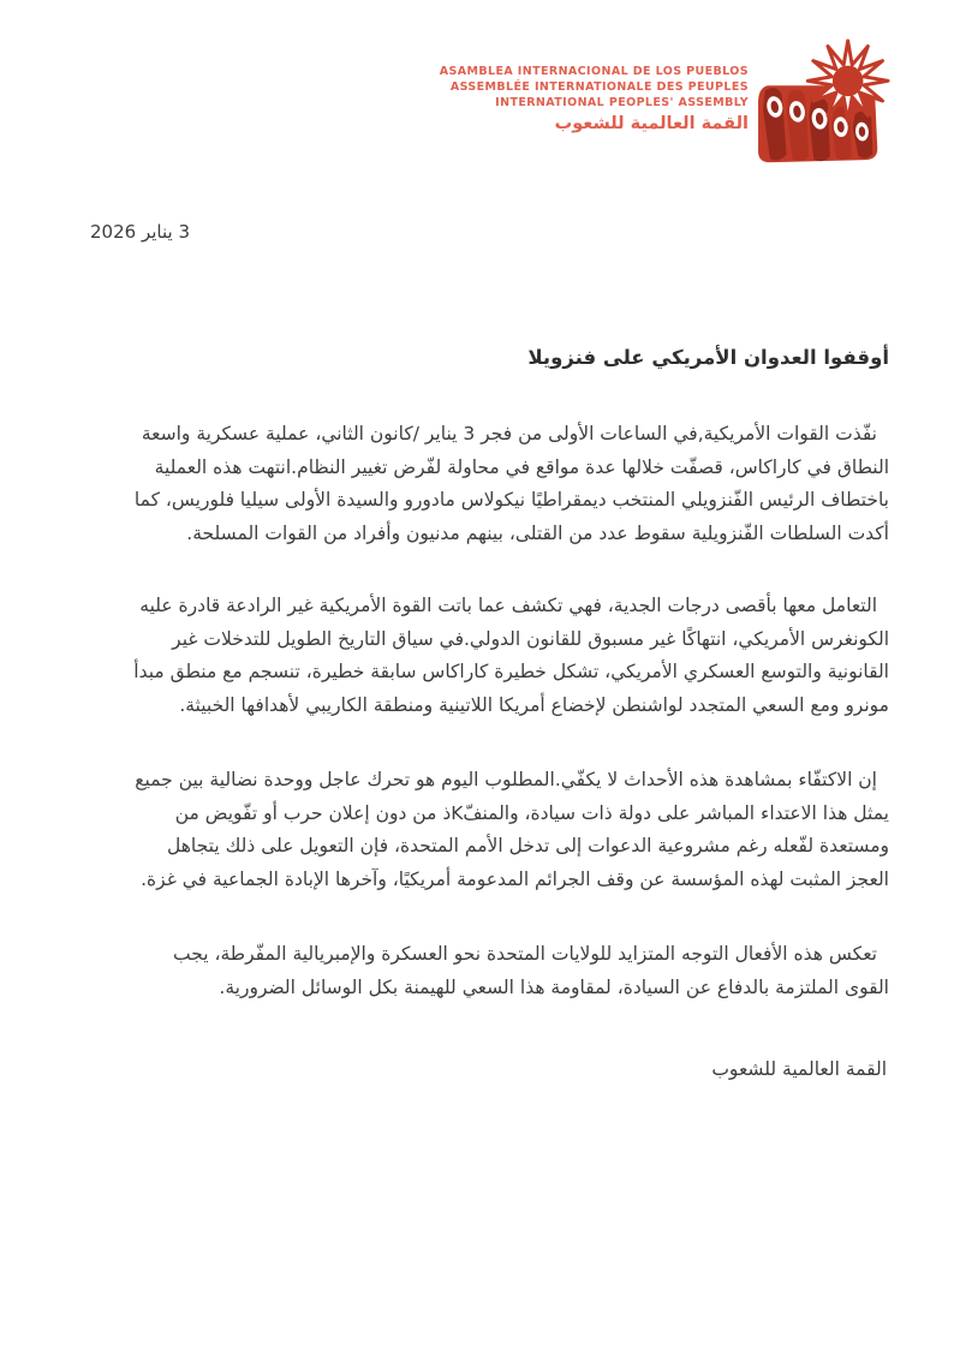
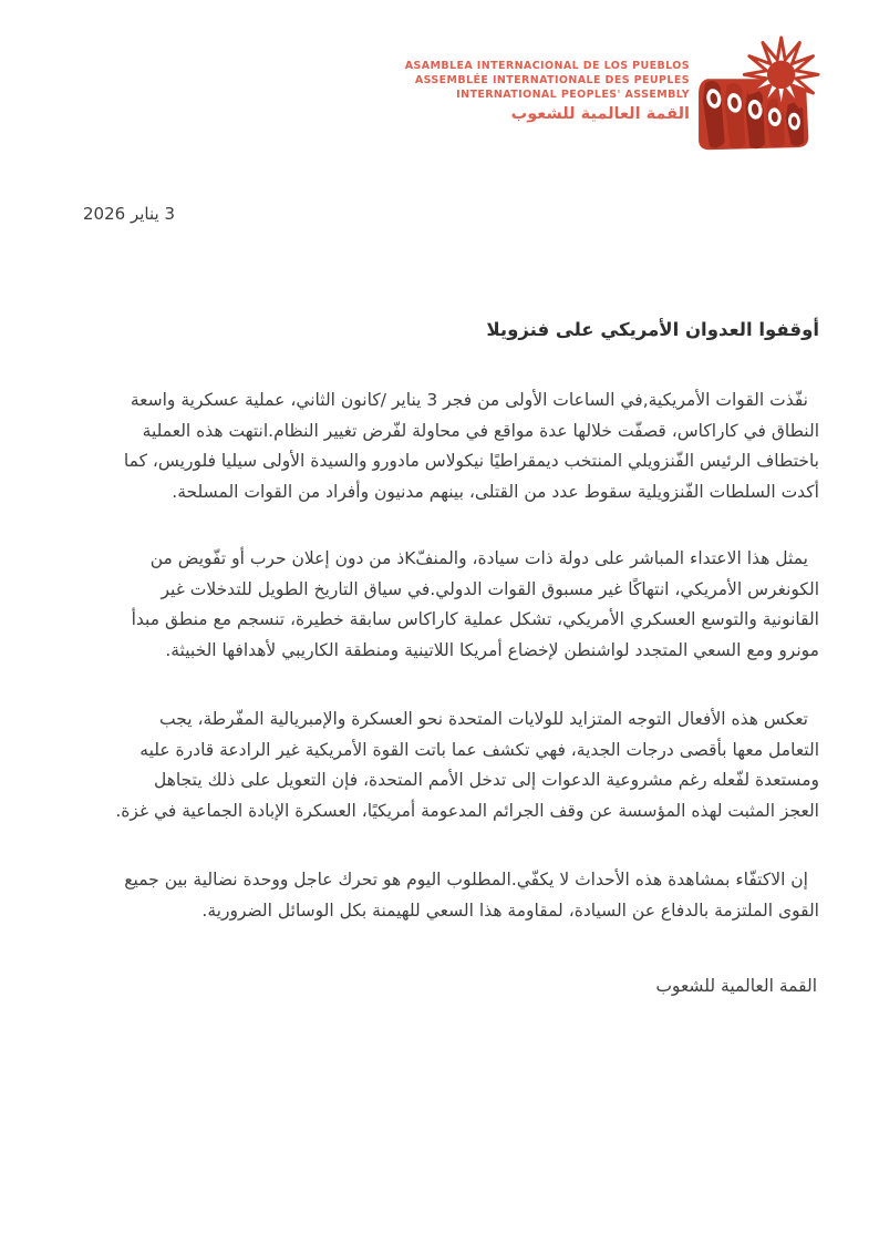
  ASAMBLEA INTERNACIONAL DE LOS PUEBLOS
  ASSEMBLÉE INTERNATIONALE DES PEUPLES
  INTERNATIONAL PEOPLES' ASSEMBLY
  القمة العالمية للشعوب
  3 يناير 2026
  أوقفوا العدوان الأمريكي على فنزويلا
  نفّذت القوات الأمريكية,في الساعات الأولى من فجر 3 يناير /كانون الثاني، عملية عسكرية واسعة
  النطاق في كاراكاس، قصفّت خلالها عدة مواقع في محاولة لفّرض تغيير النظام.انتهت هذه العملية
  باختطاف الرئيس الفّنزويلي المنتخب ديمقراطيًا نيكولاس مادورو والسيدة الأولى سيليا فلوريس، كما
  أكدت السلطات الفّنزويلية سقوط عدد من القتلى، بينهم مدنيون وأفراد من القوات المسلحة.
- التعامل معها بأقصى درجات الجدية، فهي تكشف عما باتت القوة الأمريكية غير الرادعة قادرة عليه
+ يمثل هذا الاعتداء المباشر على دولة ذات سيادة، والمنفّKذ من دون إعلان حرب أو تفّويض من
- الكونغرس الأمريكي، انتهاكًا غير مسبوق للقانون الدولي.في سياق التاريخ الطويل للتدخلات غير
+ الكونغرس الأمريكي، انتهاكًا غير مسبوق القوات الدولي.في سياق التاريخ الطويل للتدخلات غير
- القانونية والتوسع العسكري الأمريكي، تشكل خطيرة كاراكاس سابقة خطيرة، تنسجم مع منطق مبدأ
+ القانونية والتوسع العسكري الأمريكي، تشكل عملية كاراكاس سابقة خطيرة، تنسجم مع منطق مبدأ
  مونرو ومع السعي المتجدد لواشنطن لإخضاع أمريكا اللاتينية ومنطقة الكاريبي لأهدافها الخبيثة.
- إن الاكتفّاء بمشاهدة هذه الأحداث لا يكفّي.المطلوب اليوم هو تحرك عاجل ووحدة نضالية بين جميع
+ تعكس هذه الأفعال التوجه المتزايد للولايات المتحدة نحو العسكرة والإمبريالية المفّرطة، يجب
- يمثل هذا الاعتداء المباشر على دولة ذات سيادة، والمنفّKذ من دون إعلان حرب أو تفّويض من
+ التعامل معها بأقصى درجات الجدية، فهي تكشف عما باتت القوة الأمريكية غير الرادعة قادرة عليه
  ومستعدة لفّعله رغم مشروعية الدعوات إلى تدخل الأمم المتحدة، فإن التعويل على ذلك يتجاهل
- العجز المثبت لهذه المؤسسة عن وقف الجرائم المدعومة أمريكيًا، وآخرها الإبادة الجماعية في غزة.
+ العجز المثبت لهذه المؤسسة عن وقف الجرائم المدعومة أمريكيًا، العسكرة الإبادة الجماعية في غزة.
- تعكس هذه الأفعال التوجه المتزايد للولايات المتحدة نحو العسكرة والإمبريالية المفّرطة، يجب
+ إن الاكتفّاء بمشاهدة هذه الأحداث لا يكفّي.المطلوب اليوم هو تحرك عاجل ووحدة نضالية بين جميع
  القوى الملتزمة بالدفاع عن السيادة، لمقاومة هذا السعي للهيمنة بكل الوسائل الضرورية.
  القمة العالمية للشعوب
